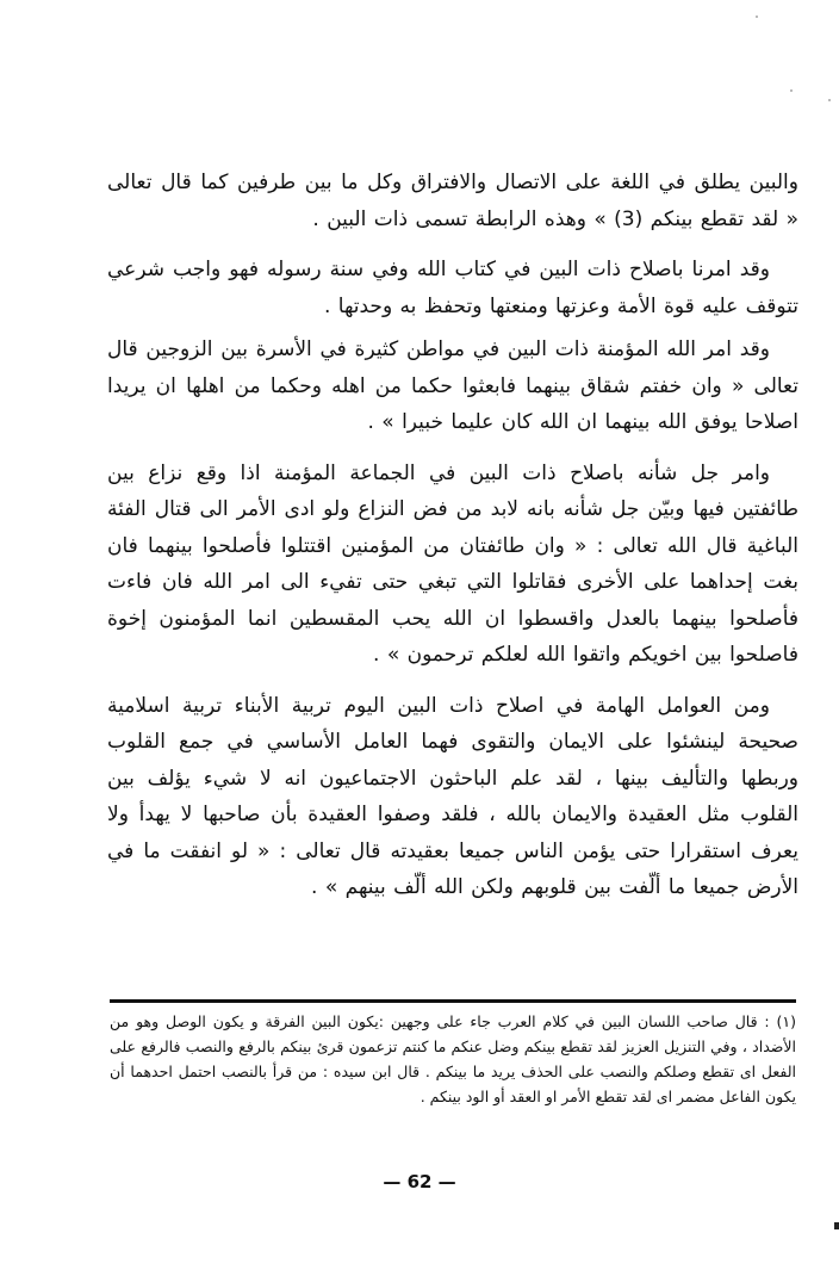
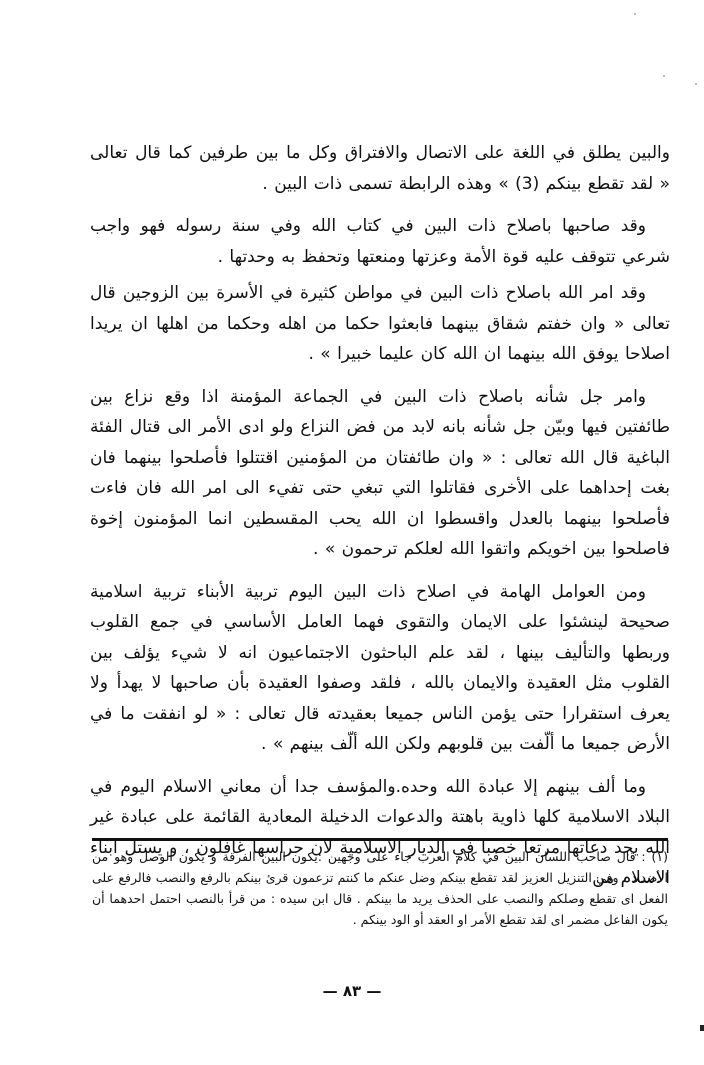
  والبين يطلق في اللغة على الاتصال والافتراق وكل ما بين طرفين كما قال تعالى « لقد تقطع بينكم (3) » وهذه الرابطة تسمى ذات البين .
- وقد امرنا باصلاح ذات البين في كتاب الله وفي سنة رسوله فهو واجب شرعي تتوقف عليه قوة الأمة وعزتها ومنعتها وتحفظ به وحدتها .
+ وقد صاحبها باصلاح ذات البين في كتاب الله وفي سنة رسوله فهو واجب شرعي تتوقف عليه قوة الأمة وعزتها ومنعتها وتحفظ به وحدتها .
- وقد امر الله المؤمنة ذات البين في مواطن كثيرة في الأسرة بين الزوجين قال تعالى « وان خفتم شقاق بينهما فابعثوا حكما من اهله وحكما من اهلها ان يريدا اصلاحا يوفق الله بينهما ان الله كان عليما خبيرا » .
+ وقد امر الله باصلاح ذات البين في مواطن كثيرة في الأسرة بين الزوجين قال تعالى « وان خفتم شقاق بينهما فابعثوا حكما من اهله وحكما من اهلها ان يريدا اصلاحا يوفق الله بينهما ان الله كان عليما خبيرا » .
  وامر جل شأنه باصلاح ذات البين في الجماعة المؤمنة اذا وقع نزاع بين طائفتين فيها وبيّن جل شأنه بانه لابد من فض النزاع ولو ادى الأمر الى قتال الفئة الباغية قال الله تعالى : « وان طائفتان من المؤمنين اقتتلوا فأصلحوا بينهما فان بغت إحداهما على الأخرى فقاتلوا التي تبغي حتى تفيء الى امر الله فان فاءت فأصلحوا بينهما بالعدل واقسطوا ان الله يحب المقسطين انما المؤمنون إخوة فاصلحوا بين اخويكم واتقوا الله لعلكم ترحمون » .
  ومن العوامل الهامة في اصلاح ذات البين اليوم تربية الأبناء تربية اسلامية صحيحة لينشئوا على الايمان والتقوى فهما العامل الأساسي في جمع القلوب وربطها والتأليف بينها ، لقد علم الباحثون الاجتماعيون انه لا شيء يؤلف بين القلوب مثل العقيدة والايمان بالله ، فلقد وصفوا العقيدة بأن صاحبها لا يهدأ ولا يعرف استقرارا حتى يؤمن الناس جميعا بعقيدته قال تعالى : « لو انفقت ما في الأرض جميعا ما ألّفت بين قلوبهم ولكن الله ألّف بينهم » .
+ وما ألف بينهم إلا عبادة الله وحده.والمؤسف جدا أن معاني الاسلام اليوم في البلاد الاسلامية كلها ذاوية باهتة والدعوات الدخيلة المعادية القائمة على عبادة غير الله يجد دعاتها مرتعا خصبا في الديار الاسلامية لان حراسها غافلون ، و يستل ابناء الاسلام من
  (١) : قال صاحب اللسان البين في كلام العرب جاء على وجهين :يكون البين الفرقة و يكون الوصل وهو من الأضداد ، وفي التنزيل العزيز لقد تقطع بينكم وضل عنكم ما كنتم تزعمون قرئ بينكم بالرفع والنصب فالرفع على الفعل اى تقطع وصلكم والنصب على الحذف يريد ما بينكم . قال ابن سيده : من قرأ بالنصب احتمل احدهما أن يكون الفاعل مضمر اى لقد تقطع الأمر او العقد أو الود بينكم .
- — 62 —
+ — ٨٣ —
